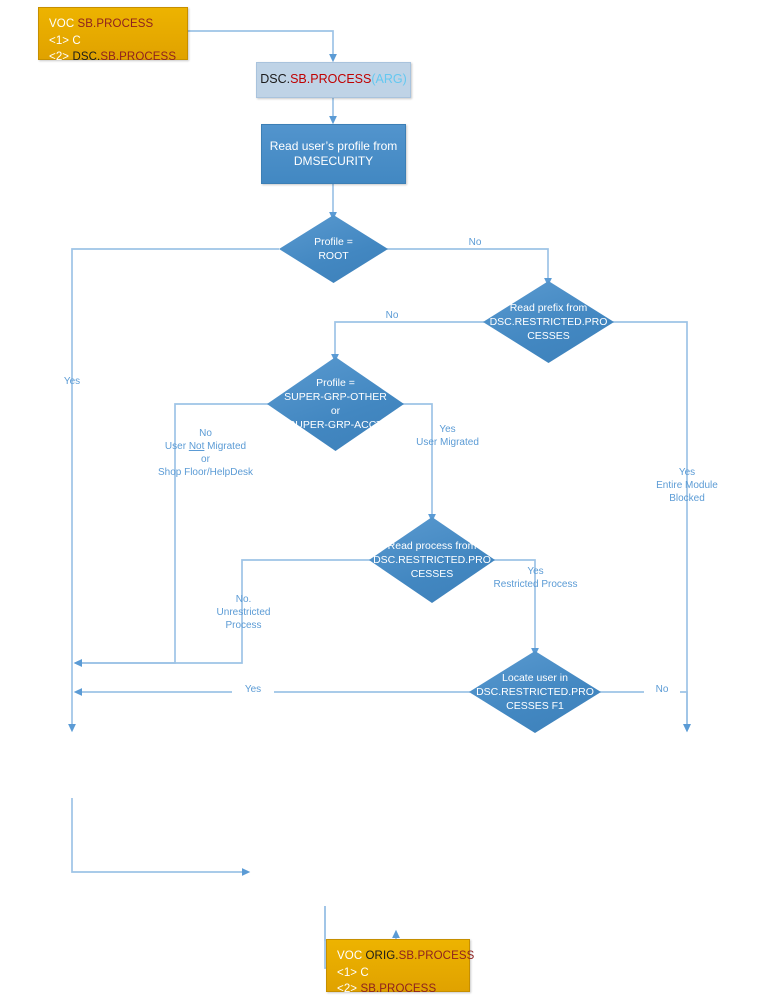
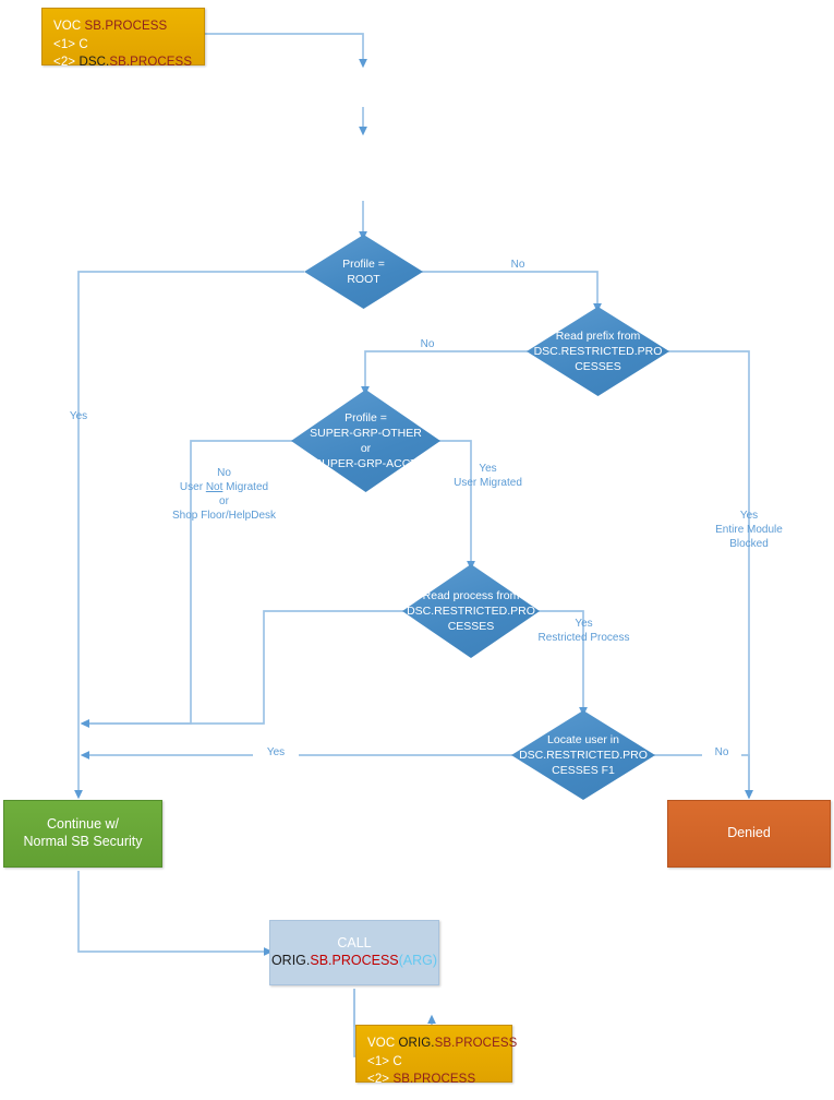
  VOC SB.PROCESS
  <1> C
  <2> DSC.SB.PROCESS
- DSC.SB.PROCESS(ARG)
- Read user’s profile from
- DMSECURITY
  Profile =
  ROOT
  Read prefix from
  DSC.RESTRICTED.PRO
  CESSES
  Profile =
  SUPER-GRP-OTHER
  or
  SUPER-GRP-ACCT
  Read process from
  DSC.RESTRICTED.PRO
  CESSES
  Locate user in
  DSC.RESTRICTED.PRO
  CESSES F1
+ Continue w/
+ Normal SB Security
+ Denied
+ CALL
+ ORIG.SB.PROCESS(ARG)
  VOC ORIG.SB.PROCESS
  <1> C
  <2> SB.PROCESS
  No
  Yes
  No
  Yes
  Entire Module
  Blocked
  No
  User Not Migrated
  or
  Shop Floor/HelpDesk
  Yes
  User Migrated
- No.
- Unrestricted
- Process
  Yes
  Restricted Process
  Yes
  No
